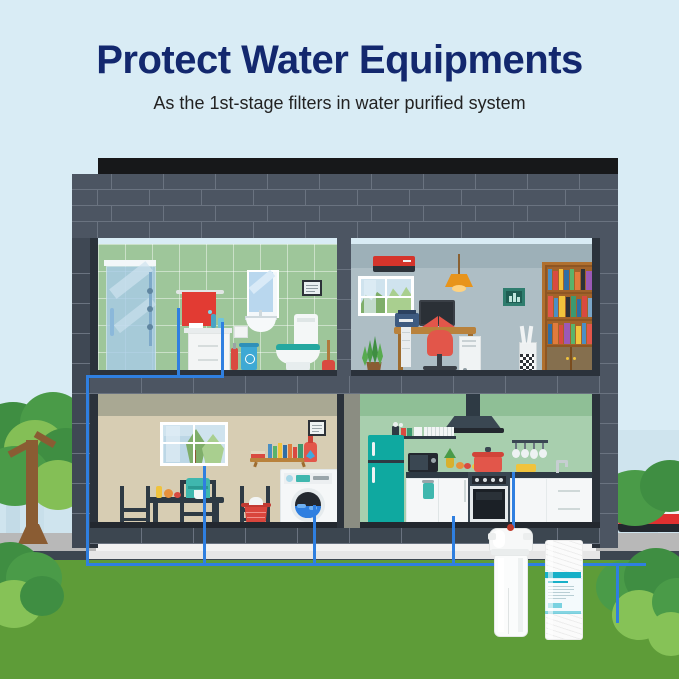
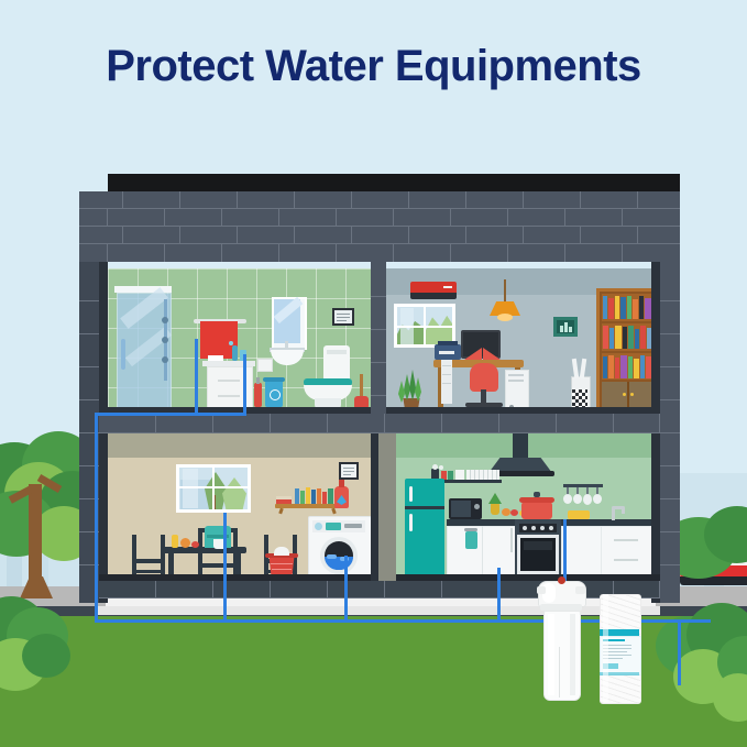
  Protect Water Equipments
- As the 1st-stage filters in water purified system
